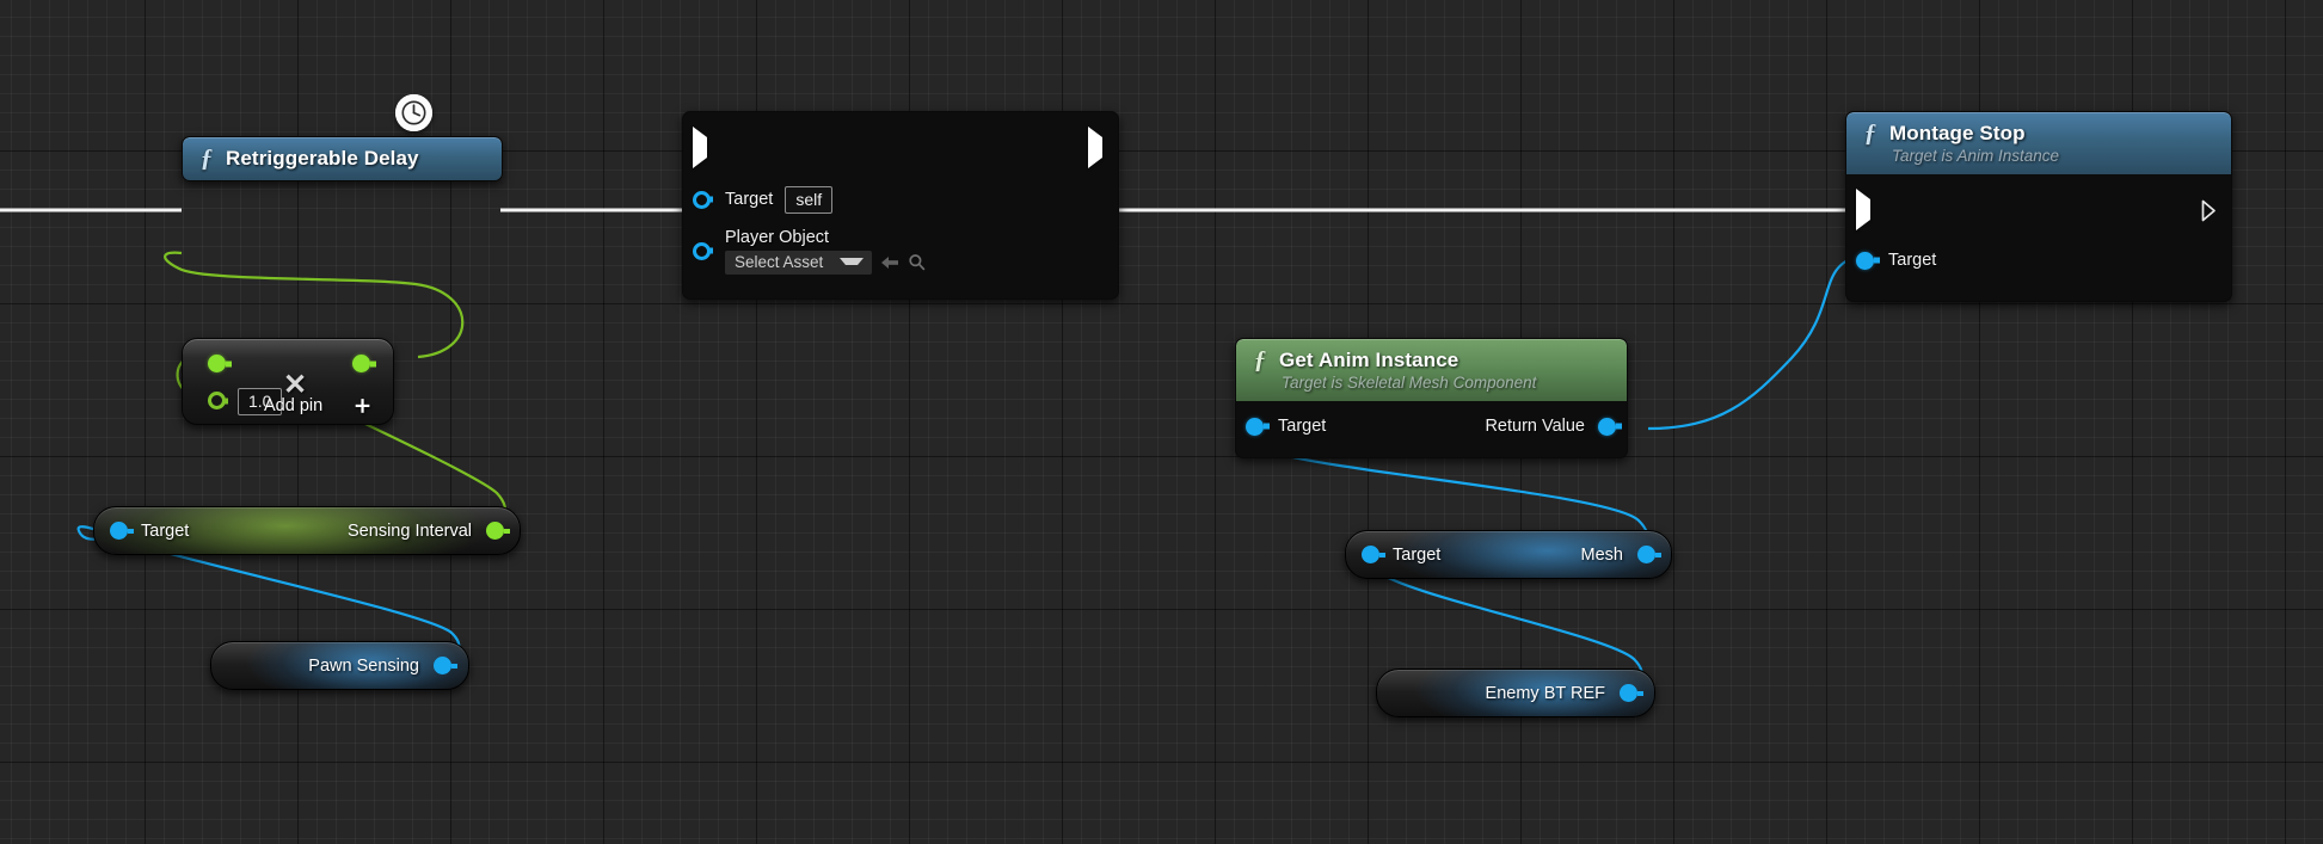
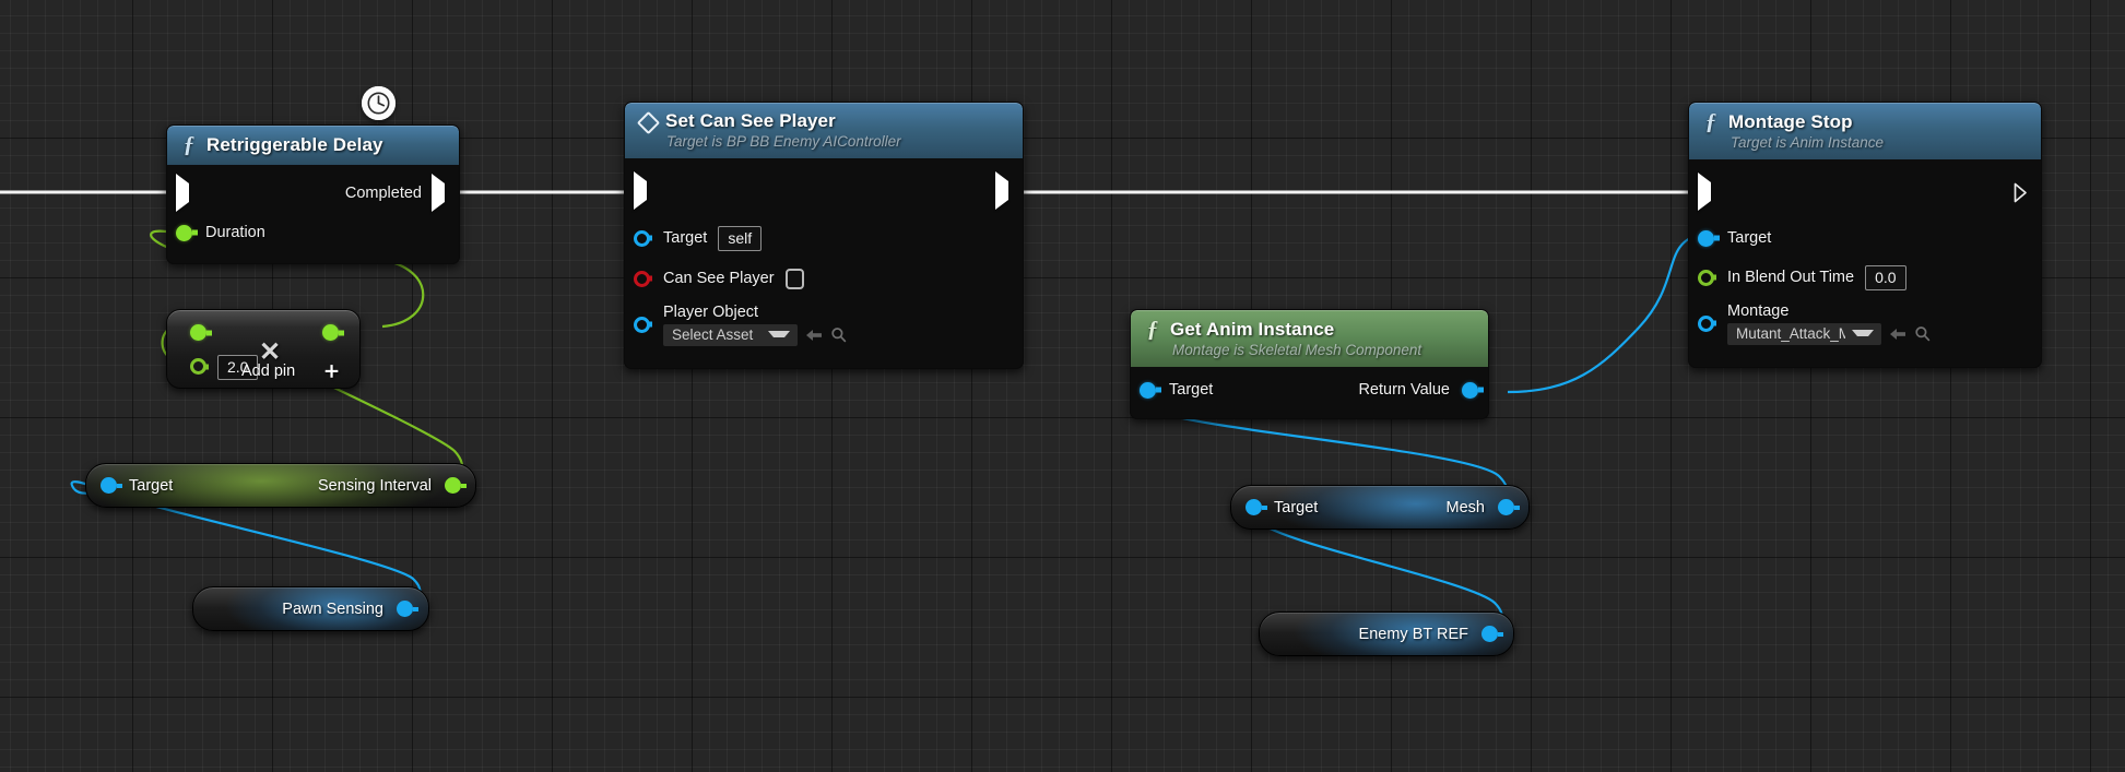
  ƒ
  Retriggerable Delay
+ Completed
+ Duration
- 1.0
+ 2.0
  ✕
  Add pin
  ＋
  Target
  Sensing Interval
  Pawn Sensing
+ Set Can See Player
+ Target is BP BB Enemy AIController
  Target
  self
+ Can See Player
  Player Object
  Select Asset
  ƒ
  Get Anim Instance
- Target is Skeletal Mesh Component
+ Montage is Skeletal Mesh Component
  Target
  Return Value
  Target
  Mesh
  Enemy BT REF
  ƒ
  Montage Stop
  Target is Anim Instance
  Target
+ In Blend Out Time
+ 0.0
+ Montage
+ Mutant_Attack_M
